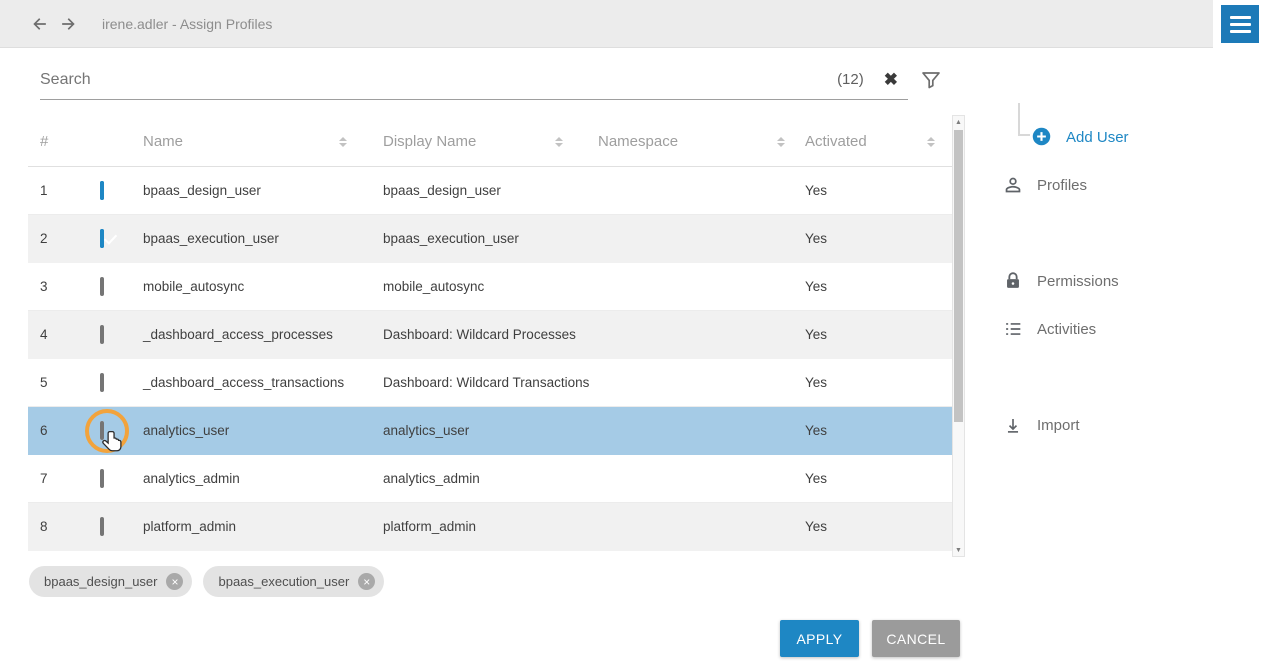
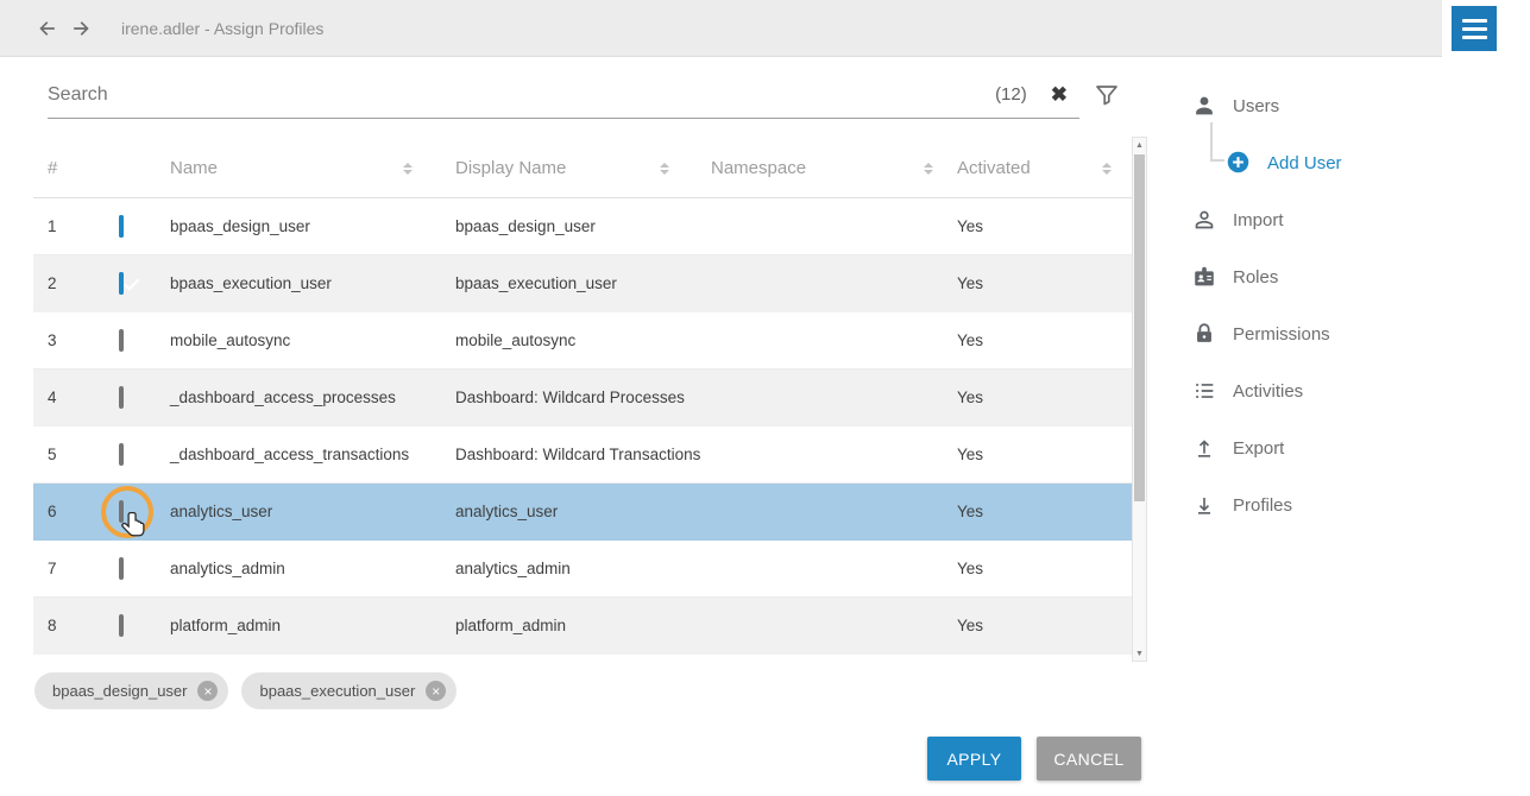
  irene.adler - Assign Profiles
  Search
  (12)
  ✖
  #
  Name
  Display Name
  Namespace
  Activated
  1
  bpaas_design_user
  bpaas_design_user
  Yes
  2
  bpaas_execution_user
  bpaas_execution_user
  Yes
  3
  mobile_autosync
  mobile_autosync
  Yes
  4
  _dashboard_access_processes
  Dashboard: Wildcard Processes
  Yes
  5
  _dashboard_access_transactions
  Dashboard: Wildcard Transactions
  Yes
  6
  analytics_user
  analytics_user
  Yes
  7
  analytics_admin
  analytics_admin
  Yes
  8
  platform_admin
  platform_admin
  Yes
  bpaas_design_user
  ×
  bpaas_execution_user
  ×
  APPLY
  CANCEL
+ Users
  Add User
- Profiles
+ Import
+ Roles
  Permissions
  Activities
+ Export
- Import
+ Profiles
